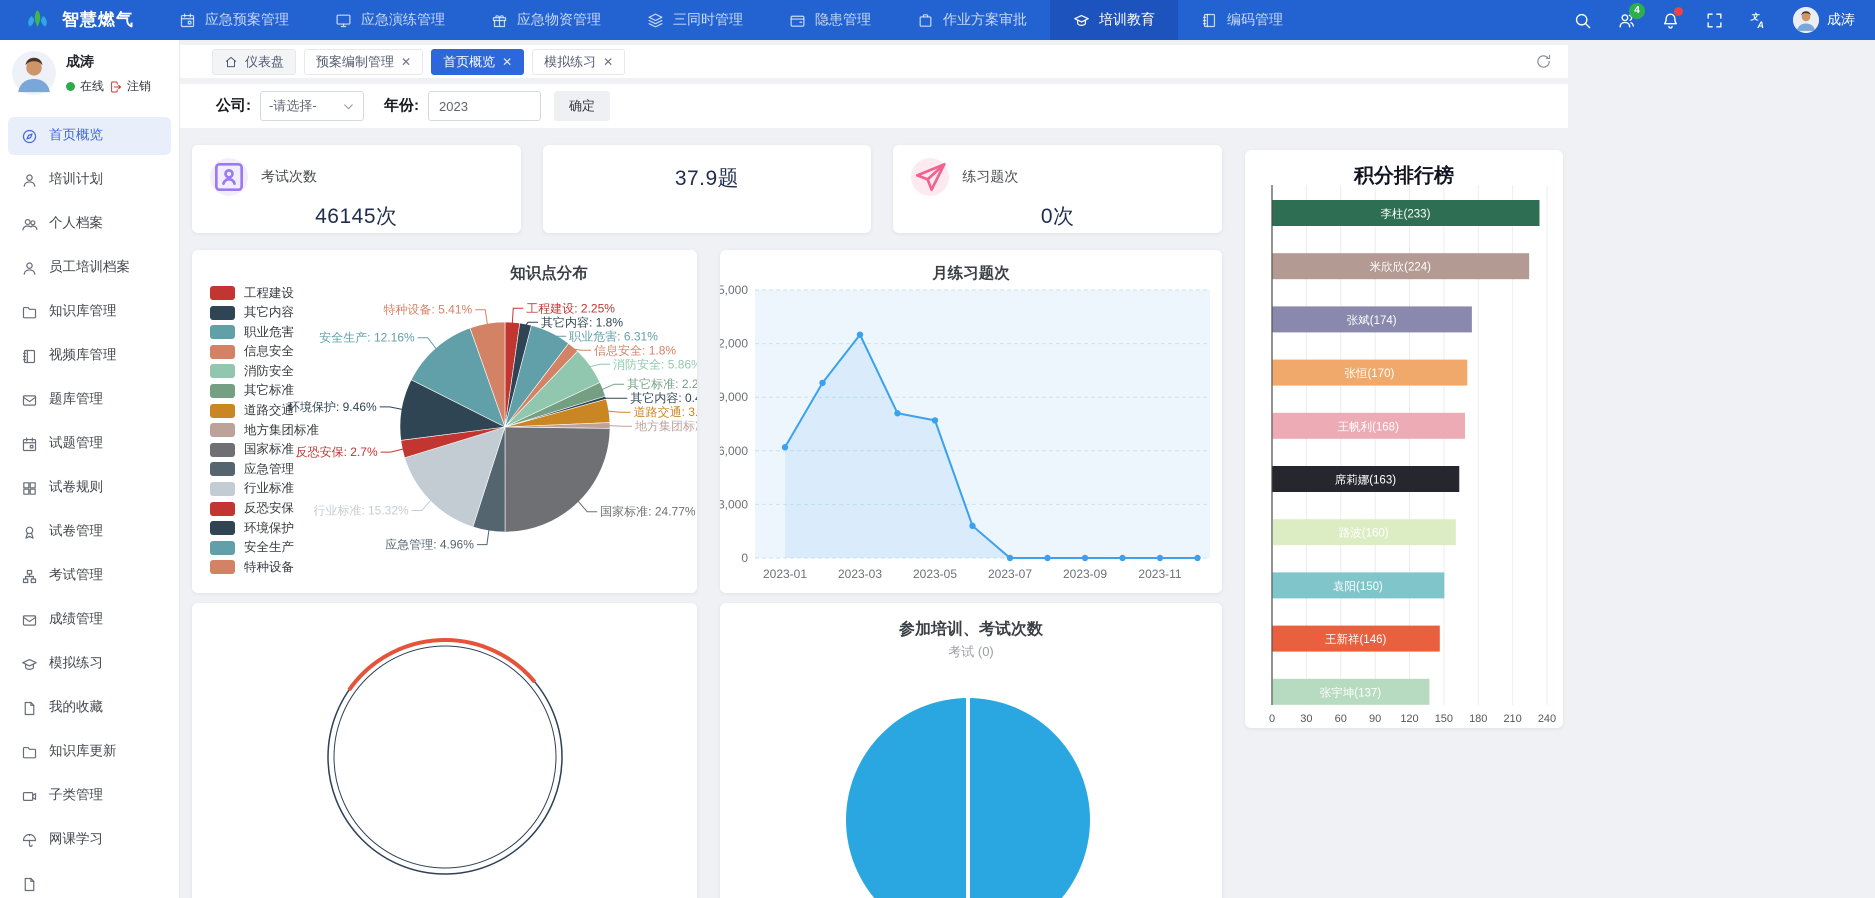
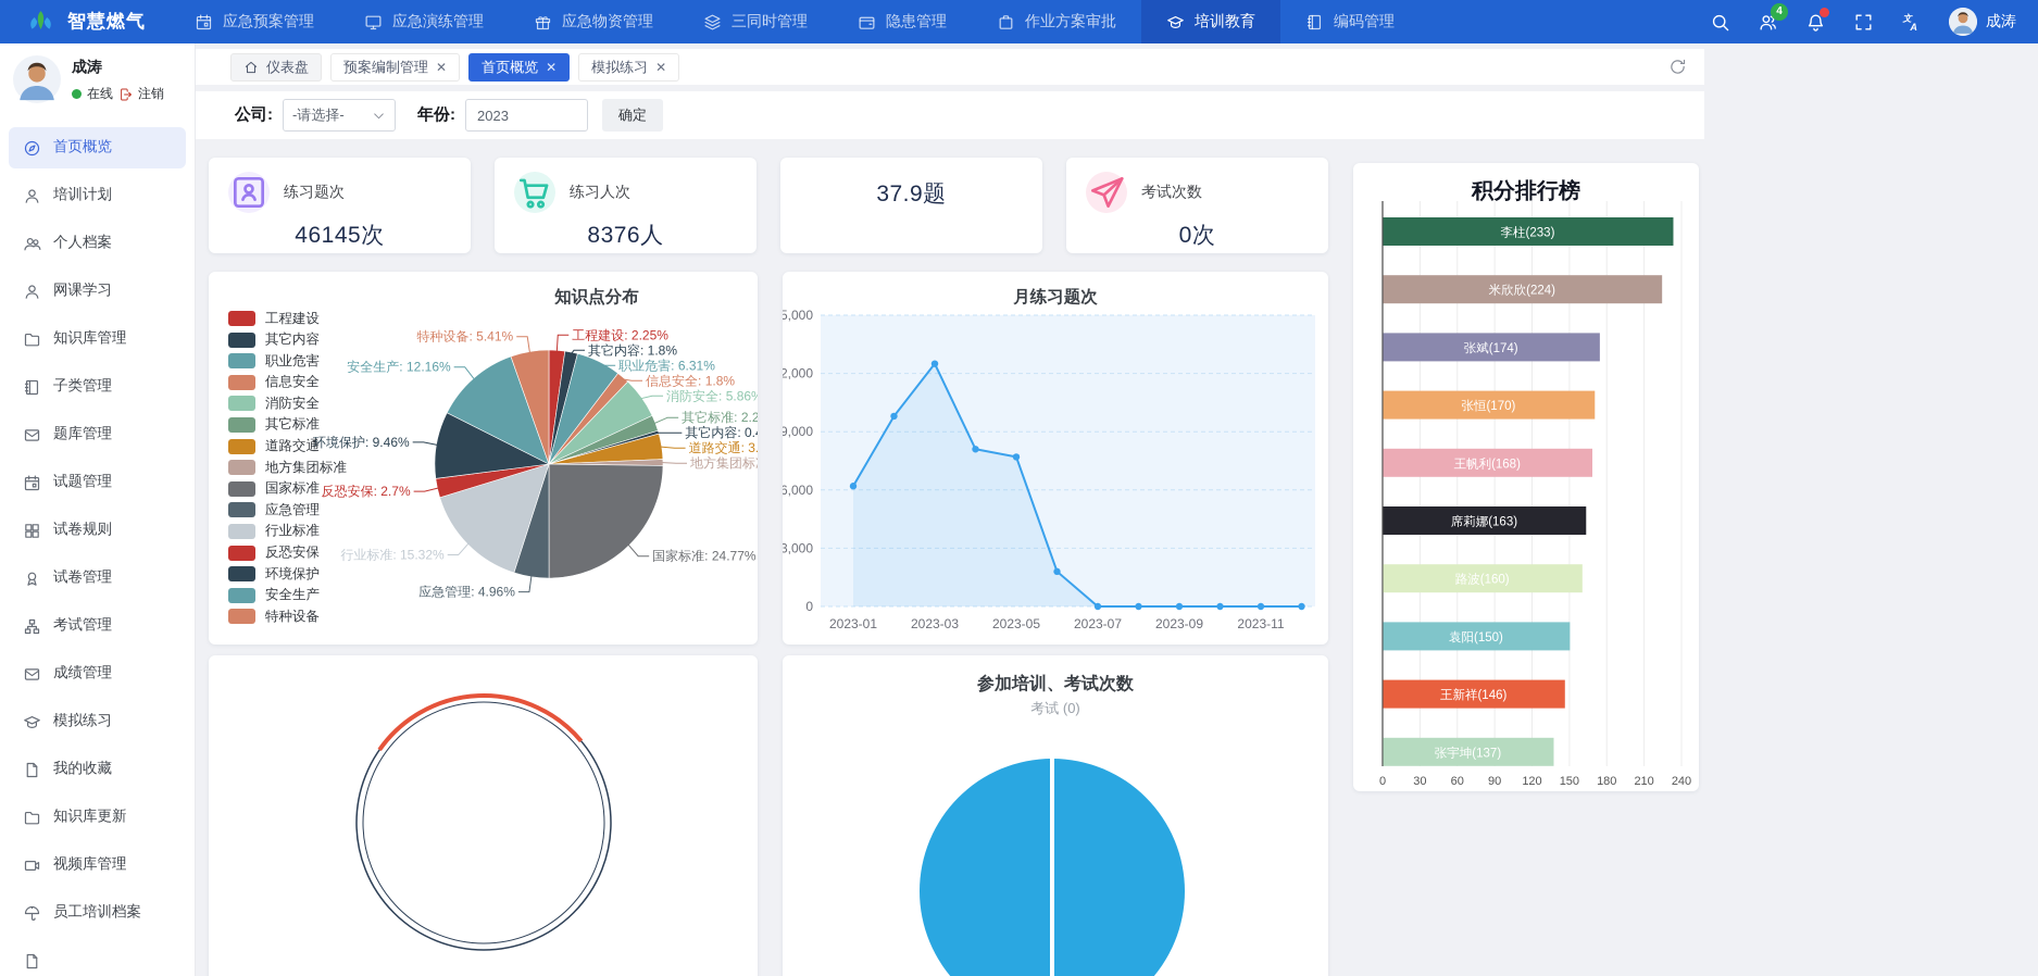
  智慧燃气
  应急预案管理
  应急演练管理
  应急物资管理
  三同时管理
  隐患管理
  作业方案审批
  培训教育
  编码管理
  4
  文
  A
  成涛
  成涛
  在线
  注销
  首页概览
  培训计划
  个人档案
- 员工培训档案
+ 网课学习
  知识库管理
- 视频库管理
+ 子类管理
  题库管理
  试题管理
  试卷规则
  试卷管理
  考试管理
  成绩管理
  模拟练习
  我的收藏
  知识库更新
- 子类管理
+ 视频库管理
- 网课学习
+ 员工培训档案
  仪表盘
  预案编制管理
  ✕
  首页概览
  ✕
  模拟练习
  ✕
  公司:
  -请选择-
  年份:
  2023
  确定
- 考试次数
+ 练习题次
  46145次
+ 练习人次
+ 8376人
  37.9题
- 练习题次
+ 考试次数
  0次
  知识点分布
  工程建设
  其它内容
  职业危害
  信息安全
  消防安全
  其它标准
  道路交通
  地方集团标准
  国家标准
  应急管理
  行业标准
  反恐安保
  环境保护
  安全生产
  特种设备
  工程建设: 2.25%
  其它内容: 1.8%
  职业危害: 6.31%
  信息安全: 1.8%
  消防安全: 5.86%
  其它标准: 2.2
  其它内容: 0.
  道路交通: 3.
  国家标准: 24.77%
  特种设备: 5.41%
  安全生产: 12.16%
  环境保护: 9.46%
  反恐安保: 2.7%
  行业标准: 15.32%
  应急管理: 4.96%
  月练习题次
  0
  3,000
  6,000
  9,000
  2,000
  5,000
  2023-01
  2023-03
  2023-05
  2023-07
  2023-09
  2023-11
  积分排行榜
  0
  30
  60
  90
  120
  150
  180
  210
  240
  李柱(233)
  米欣欣(224)
  张斌(174)
  张恒(170)
  王帆利(168)
  席莉娜(163)
  路波(160)
  袁阳(150)
  王新祥(146)
  张宇坤(137)
  参加培训、考试次数
  考试 (0)
